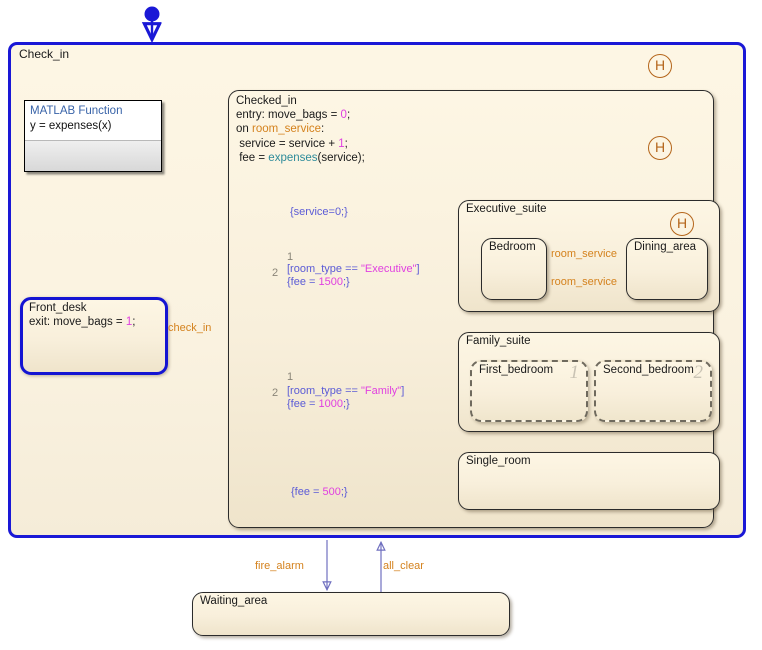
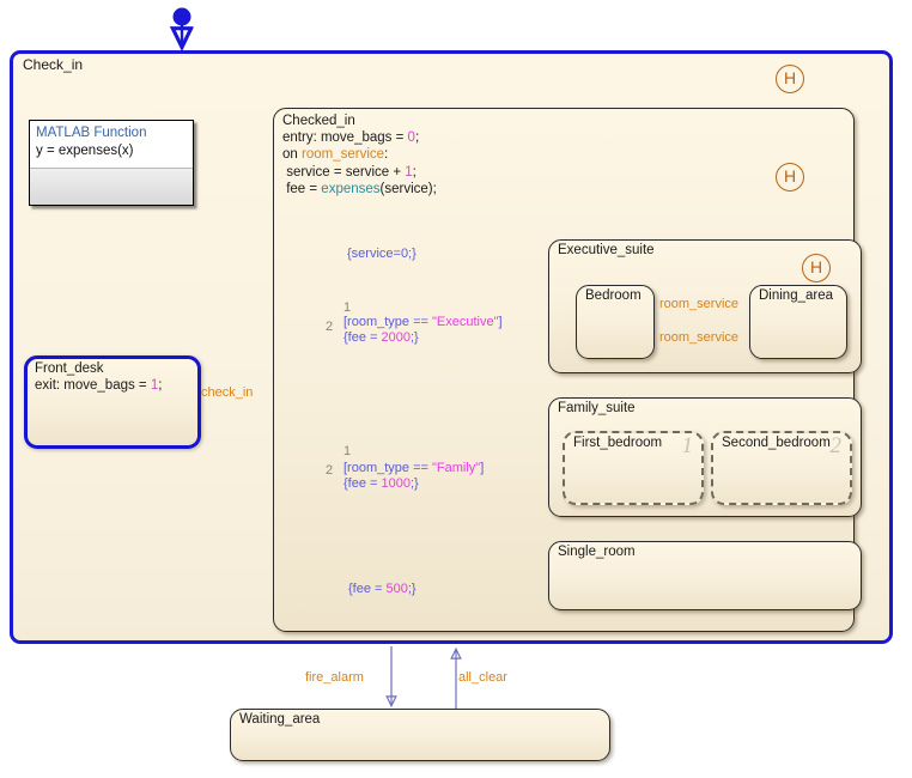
  Check_in
  H
  MATLAB Function
  y = expenses(x)
  Front_desk
  exit: move_bags = 1;
  Checked_in
  entry: move_bags = 0;
  on room_service:
  service = service + 1;
  fee = expenses(service);
  H
  Executive_suite
  H
  Bedroom
  Dining_area
  room_service
  room_service
  Family_suite
  First_bedroom
  1
  Second_bedroom
  2
  Single_room
  Waiting_area
  {service=0;}
  [room_type == "Executive"]
- {fee = 1500;}
+ {fee = 2000;}
  [room_type == "Family"]
  {fee = 1000;}
  {fee = 500;}
  check_in
  fire_alarm
  all_clear
  1
  2
  1
  2
